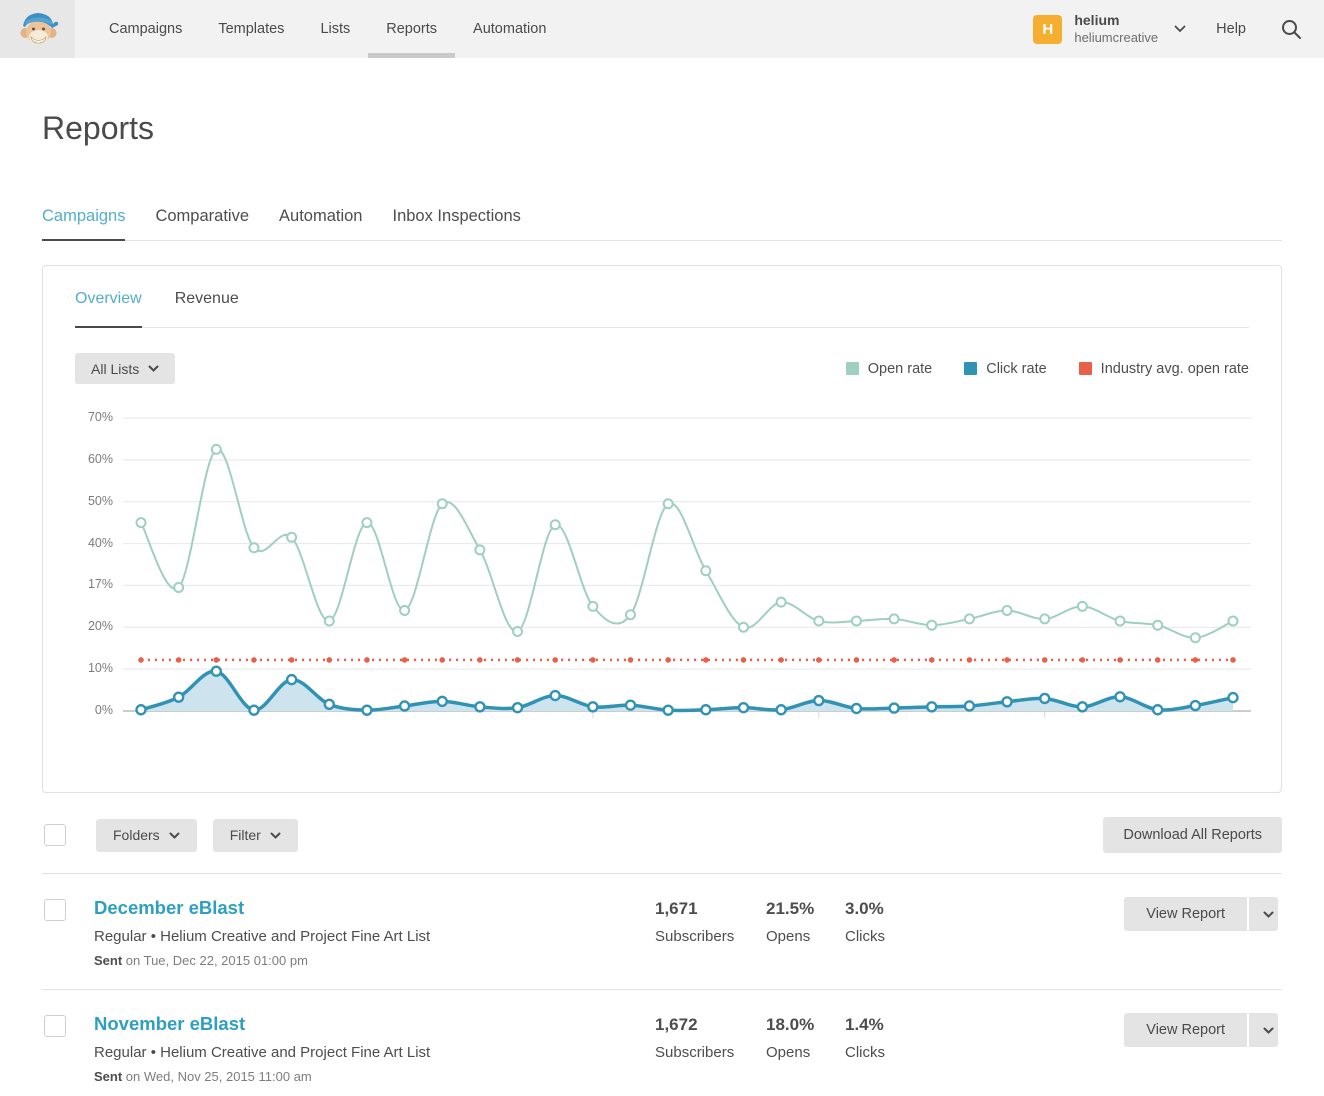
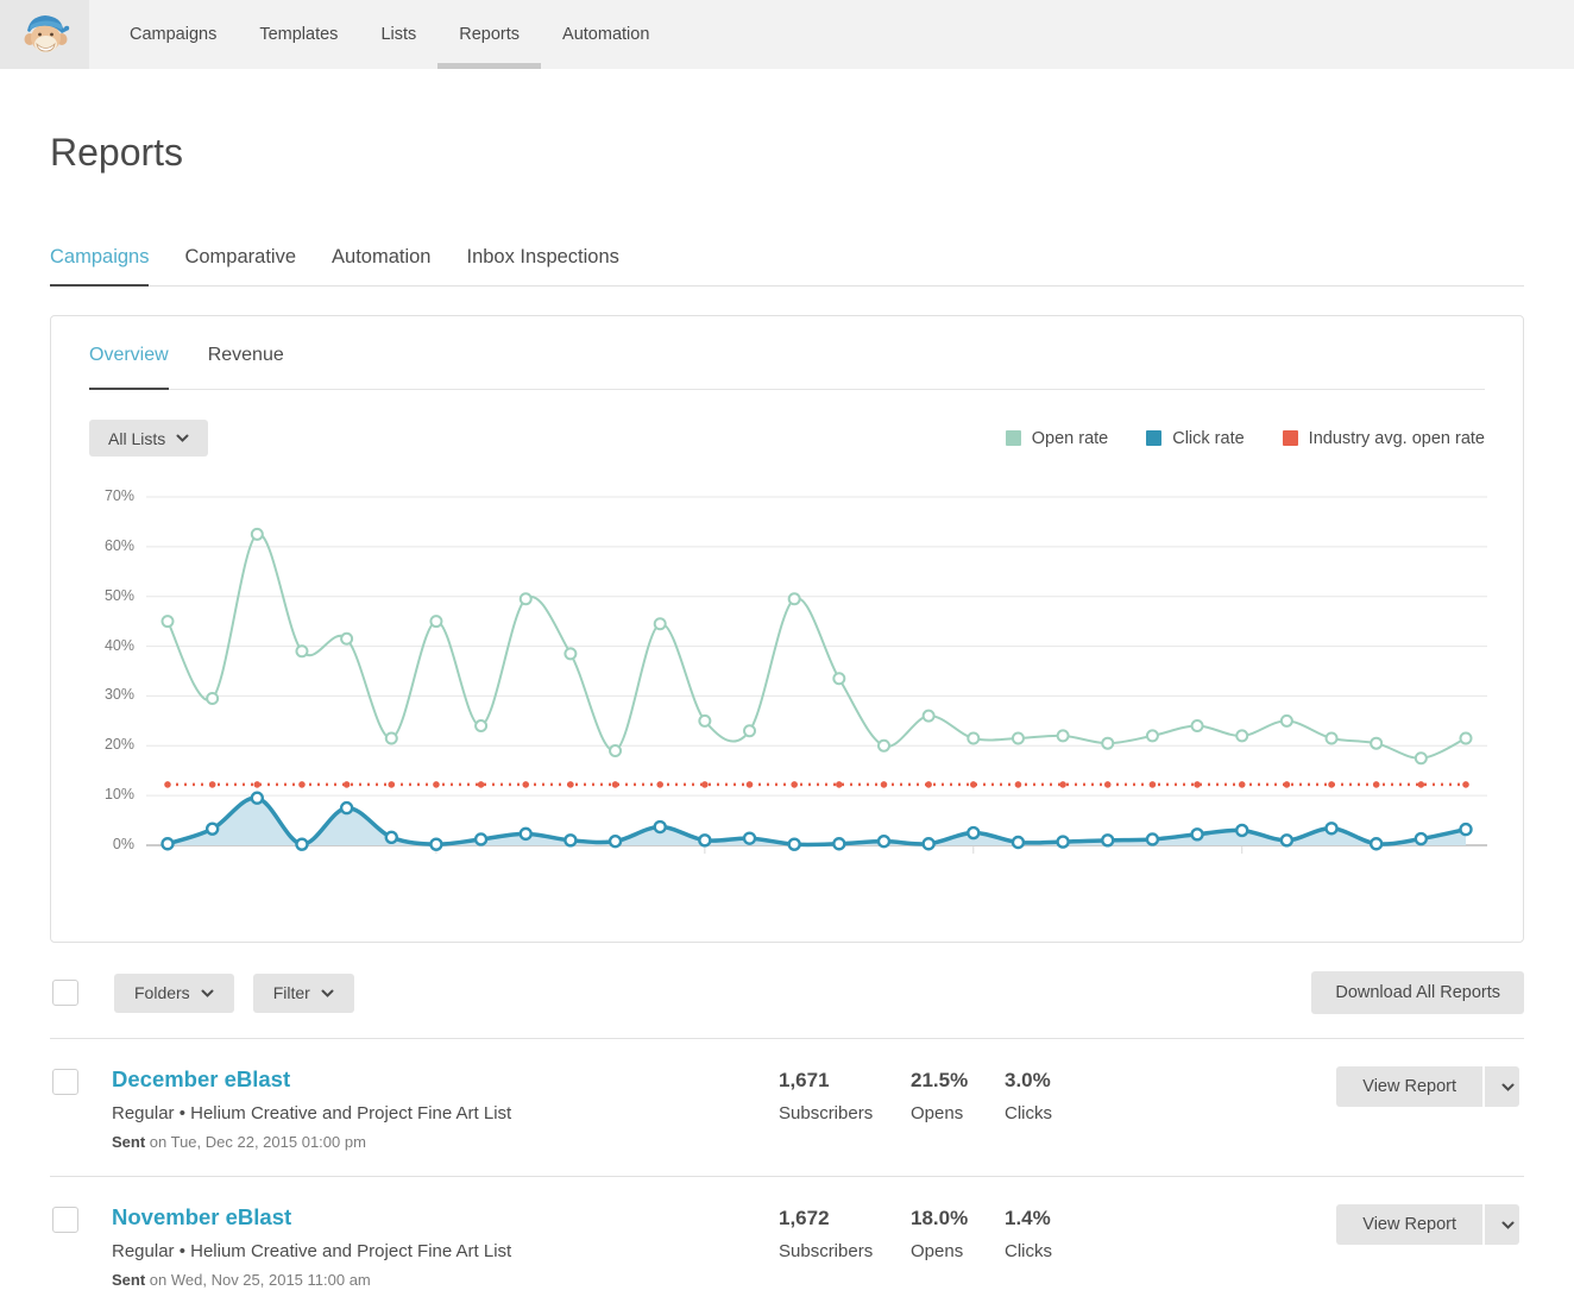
  Campaigns
  Templates
  Lists
  Reports
  Automation
- H
- helium
- heliumcreative
- Help
  Reports
  Campaigns
  Comparative
  Automation
  Inbox Inspections
  Overview
  Revenue
  All Lists
  Open rate
  Click rate
  Industry avg. open rate
  0%
  10%
  20%
- 17%
+ 30%
  40%
  50%
  60%
  70%
  Folders
  Filter
  Download All Reports
  December eBlast
  Regular • Helium Creative and Project Fine Art List
  Sent on Tue, Dec 22, 2015 01:00 pm
  1,671
  Subscribers
  21.5%
  Opens
  3.0%
  Clicks
  View Report
  November eBlast
  Regular • Helium Creative and Project Fine Art List
  Sent on Wed, Nov 25, 2015 11:00 am
  1,672
  Subscribers
  18.0%
  Opens
  1.4%
  Clicks
  View Report
